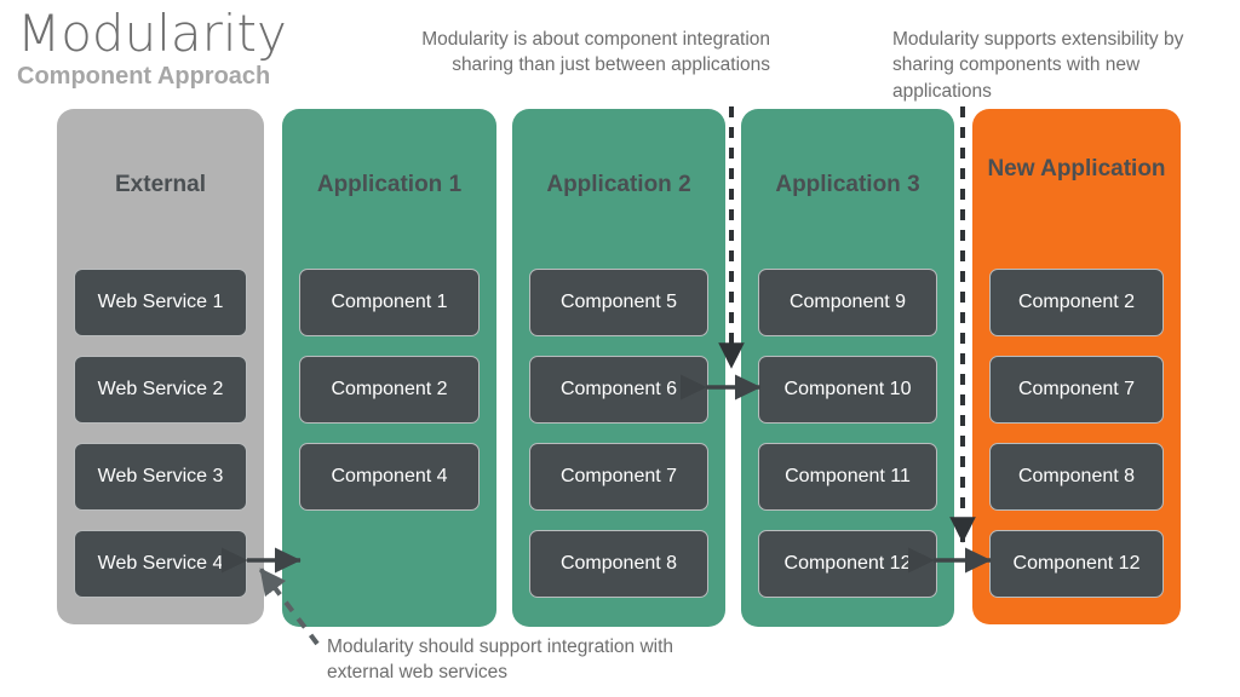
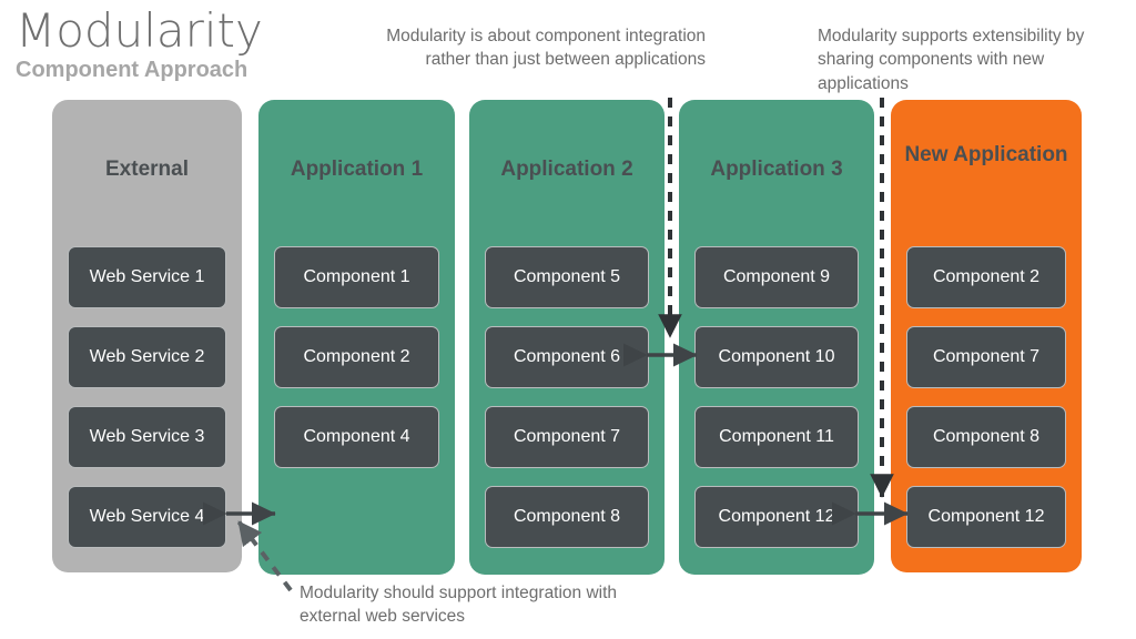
  Modularity
  Component Approach
- Modularity is about component integration sharing than just between applications
+ Modularity is about component integration rather than just between applications
  Modularity supports extensibility by sharing components with new applications
  Modularity should support integration with external web services
  External
  Web Service 1
  Web Service 2
  Web Service 3
  Web Service 4
  Application 1
  Component 1
  Component 2
  Component 4
  Application 2
  Component 5
  Component 6
  Component 7
  Component 8
  Application 3
  Component 9
  Component 10
  Component 11
  Component 12
  New Application
  Component 2
  Component 7
  Component 8
  Component 12
